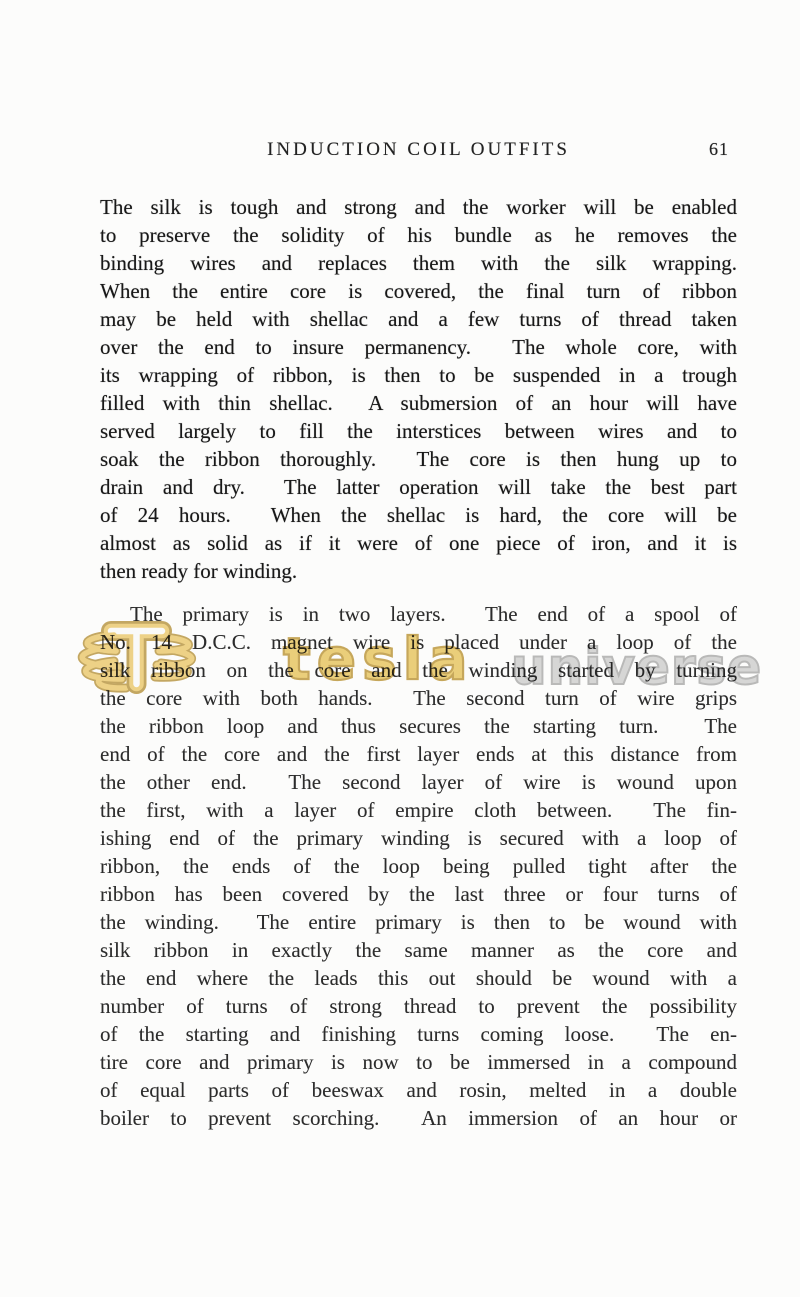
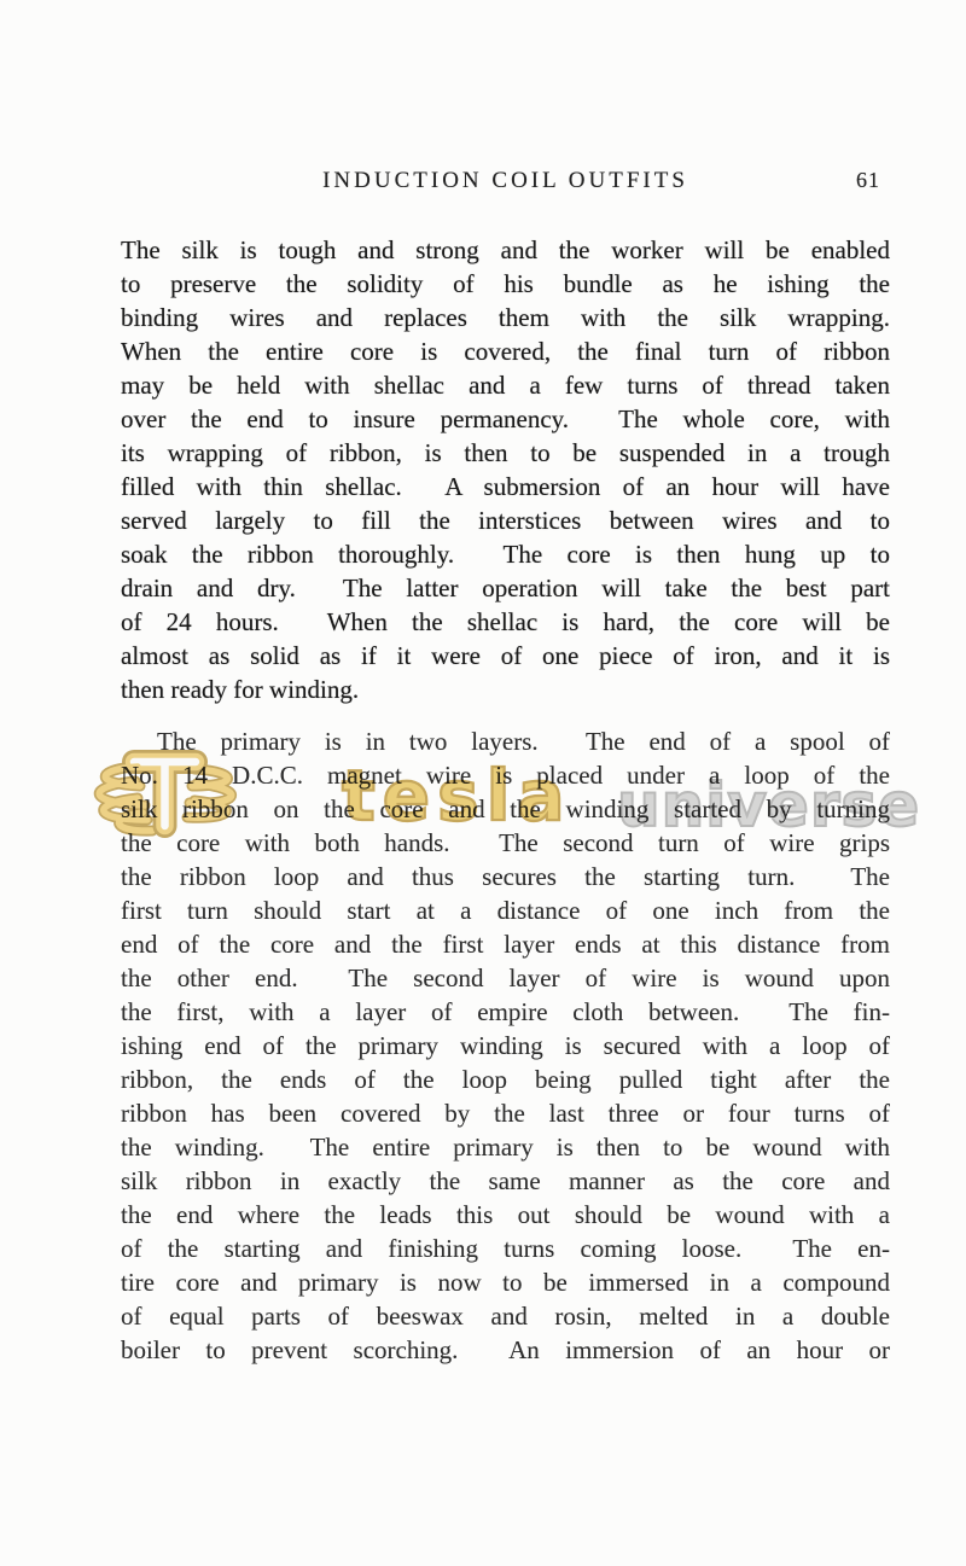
  INDUCTION COIL OUTFITS
  61
  The silk is tough and strong and the worker will be enabled
- to preserve the solidity of his bundle as he removes the
+ to preserve the solidity of his bundle as he ishing the
  binding wires and replaces them with the silk wrapping.
  When the entire core is covered, the final turn of ribbon
  may be held with shellac and a few turns of thread taken
  over the end to insure permanency. The whole core, with
  its wrapping of ribbon, is then to be suspended in a trough
  filled with thin shellac. A submersion of an hour will have
  served largely to fill the interstices between wires and to
  soak the ribbon thoroughly. The core is then hung up to
  drain and dry. The latter operation will take the best part
  of 24 hours. When the shellac is hard, the core will be
  almost as solid as if it were of one piece of iron, and it is
  then ready for winding.
  The primary is in two layers. The end of a spool of
  No. 14 D.C.C. magnet wire is placed under a loop of the
  silk ribbon on the core and the winding started by turning
  the core with both hands. The second turn of wire grips
  the ribbon loop and thus secures the starting turn. The
+ first turn should start at a distance of one inch from the
  end of the core and the first layer ends at this distance from
  the other end. The second layer of wire is wound upon
  the first, with a layer of empire cloth between. The fin-
  ishing end of the primary winding is secured with a loop of
  ribbon, the ends of the loop being pulled tight after the
  ribbon has been covered by the last three or four turns of
  the winding. The entire primary is then to be wound with
  silk ribbon in exactly the same manner as the core and
  the end where the leads this out should be wound with a
- number of turns of strong thread to prevent the possibility
  of the starting and finishing turns coming loose. The en-
  tire core and primary is now to be immersed in a compound
  of equal parts of beeswax and rosin, melted in a double
  boiler to prevent scorching. An immersion of an hour or
  tesla
  universe
